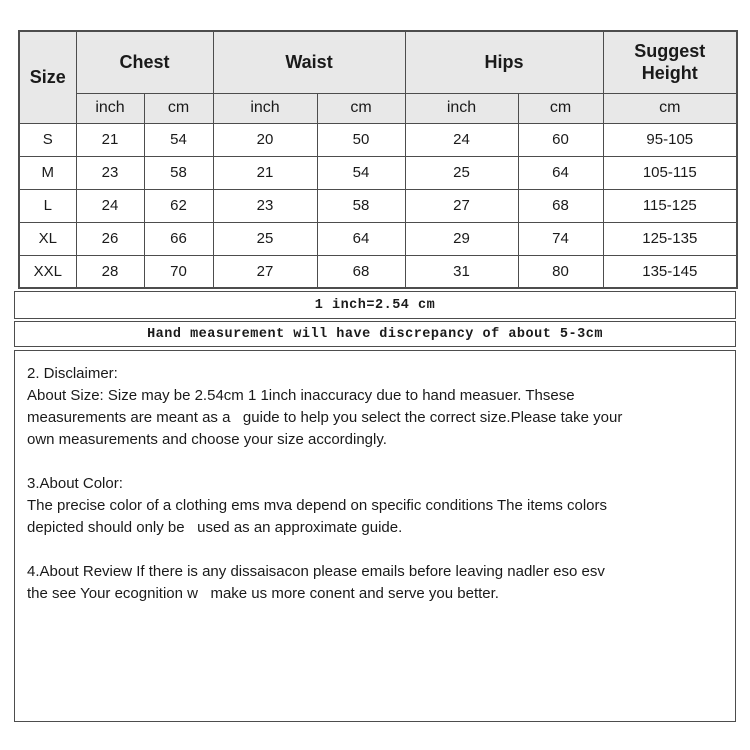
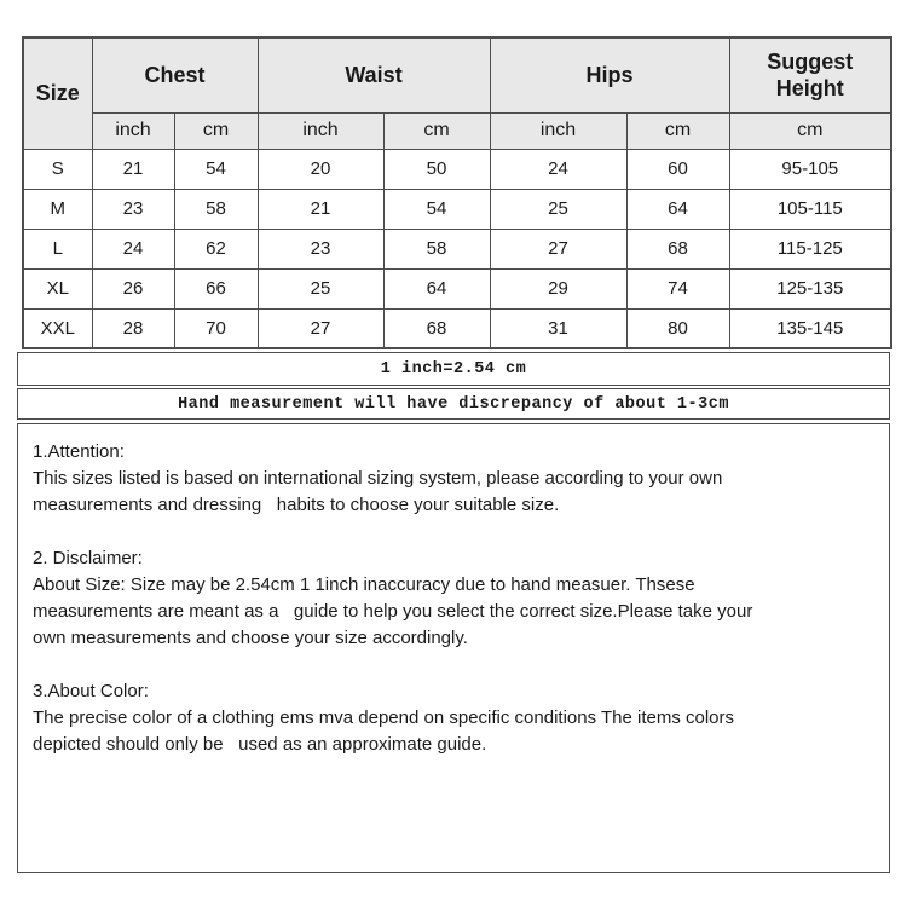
  Size	Chest	Waist	Hips	Suggest Height
  inch	cm	inch	cm	inch	cm	cm
  S	21	54	20	50	24	60	95-105
  M	23	58	21	54	25	64	105-115
  L	24	62	23	58	27	68	115-125
  XL	26	66	25	64	29	74	125-135
  XXL	28	70	27	68	31	80	135-145
  1 inch=2.54 cm
- Hand measurement will have discrepancy of about 5-3cm
+ Hand measurement will have discrepancy of about 1-3cm
+ 1.Attention:
+ This sizes listed is based on international sizing system, please according to your own
+ measurements and dressing habits to choose your suitable size.
  2. Disclaimer:
  About Size: Size may be 2.54cm 1 1inch inaccuracy due to hand measuer. Thsese
  measurements are meant as a guide to help you select the correct size.Please take your
  own measurements and choose your size accordingly.
  3.About Color:
  The precise color of a clothing ems mva depend on specific conditions The items colors
  depicted should only be used as an approximate guide.
- 4.About Review If there is any dissaisacon please emails before leaving nadler eso esv
- the see Your ecognition w make us more conent and serve you better.
